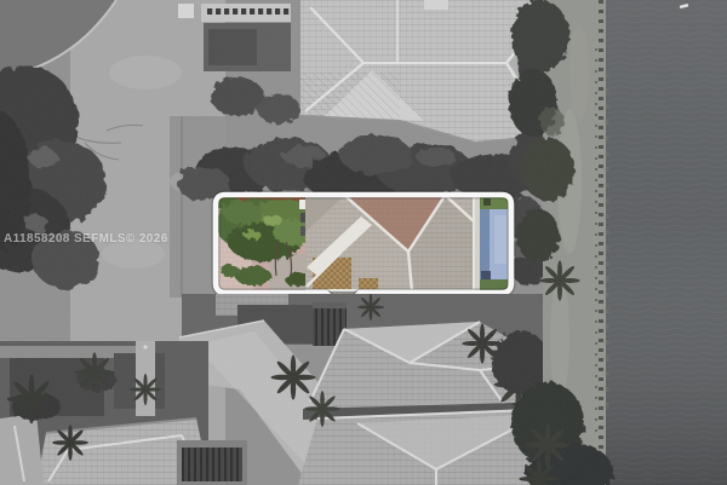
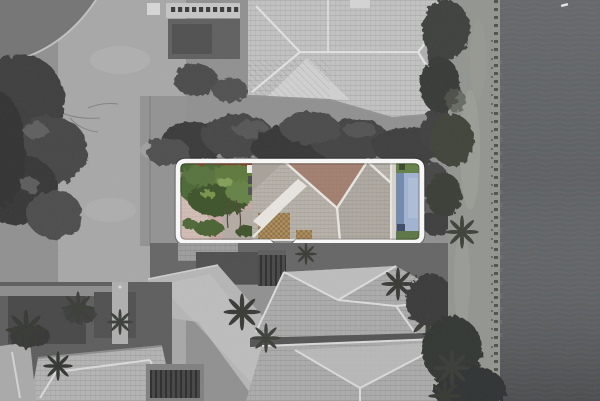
- A11858208 SEFMLS© 2026
